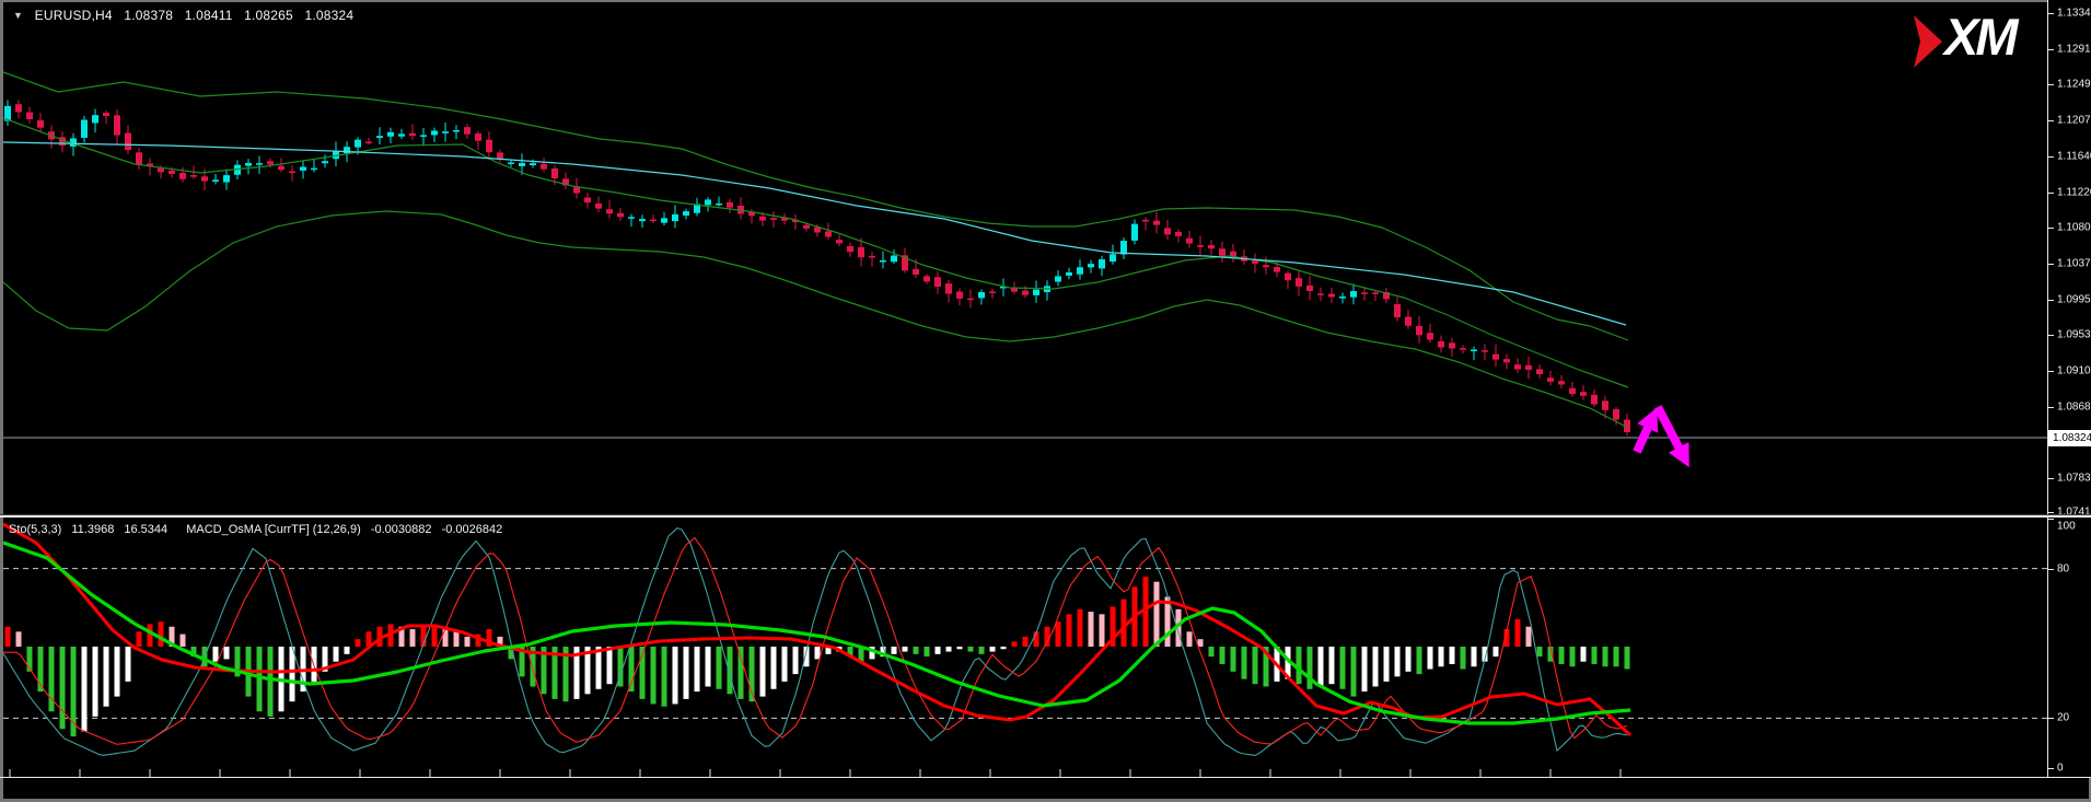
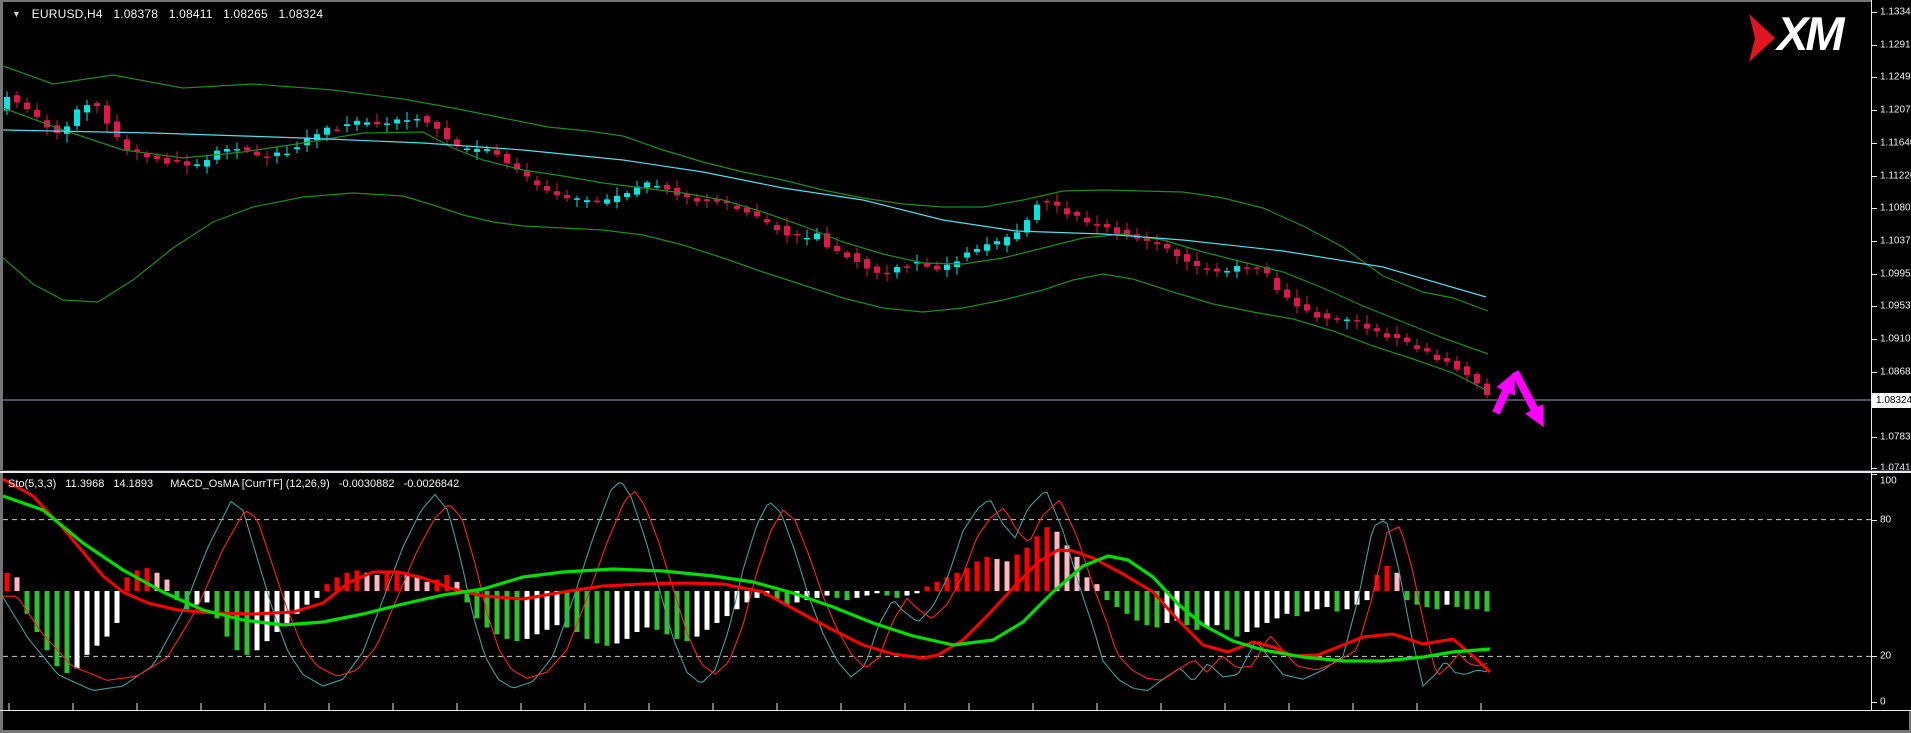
  ▼ EURUSD,H4 1.08378 1.08411 1.08265 1.08324
  XM
- Sto(5,3,3) 11.3968 16.5344 MACD_OsMA [CurrTF] (12,26,9) -0.0030882 -0.0026842
+ Sto(5,3,3) 11.3968 14.1893 MACD_OsMA [CurrTF] (12,26,9) -0.0030882 -0.0026842
  1.1334
  1.1291
  1.1249
  1.1207
  1.1164
  1.1122
  1.1080
  1.1037
  1.0995
  1.0953
  1.0910
  1.0868
  1.0783
  1.0741
  1.08324
  100
  80
  20
  0
